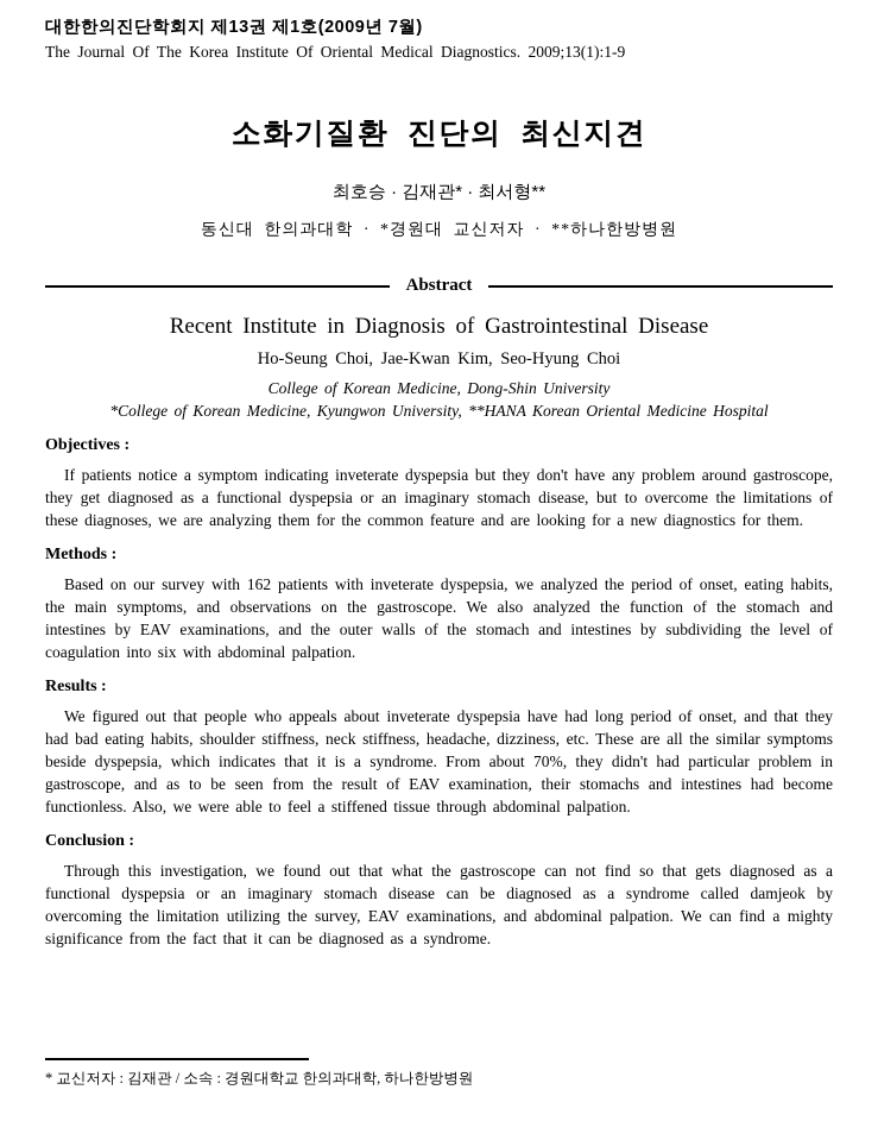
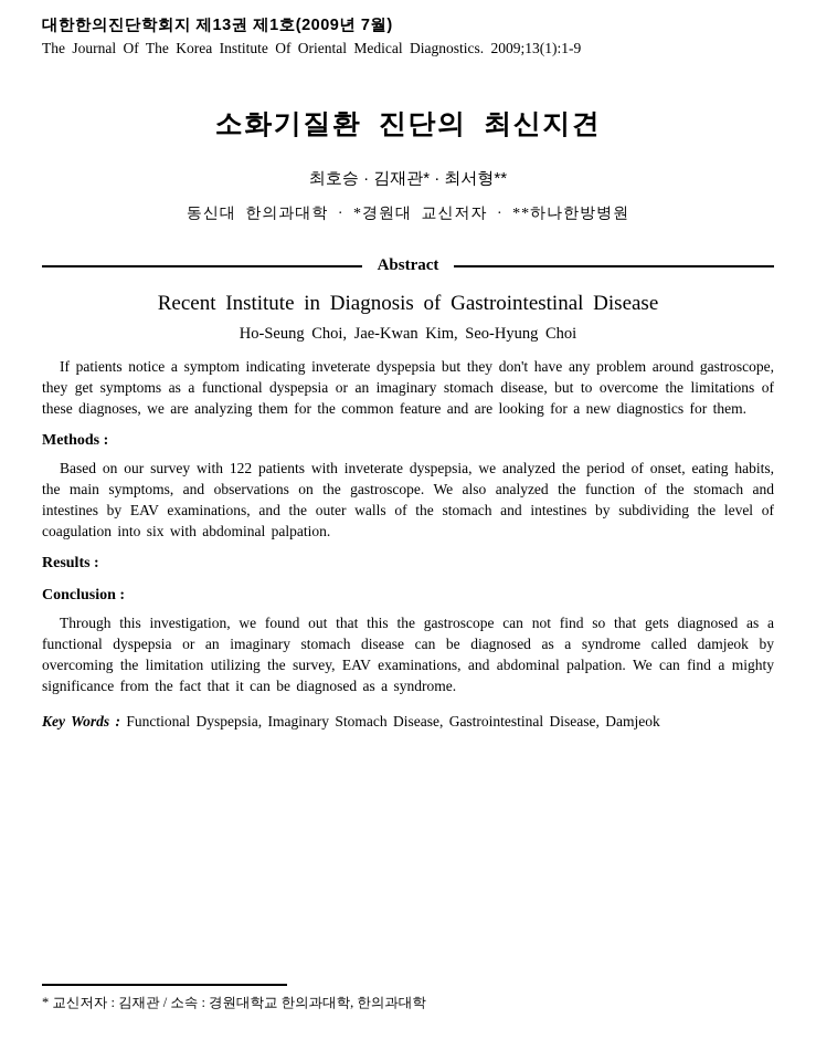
  대한한의진단학회지 제13권 제1호(2009년 7월)
  The Journal Of The Korea Institute Of Oriental Medical Diagnostics. 2009;13(1):1-9
  소화기질환 진단의 최신지견
  최호승 · 김재관* · 최서형**
  동신대 한의과대학 · *경원대 교신저자 · **하나한방병원
  Abstract
  Recent Institute in Diagnosis of Gastrointestinal Disease
  Ho-Seung Choi, Jae-Kwan Kim, Seo-Hyung Choi
- College of Korean Medicine, Dong-Shin University
- *College of Korean Medicine, Kyungwon University, **HANA Korean Oriental Medicine Hospital
- Objectives :
- If patients notice a symptom indicating inveterate dyspepsia but they don't have any problem around gastroscope, they get diagnosed as a functional dyspepsia or an imaginary stomach disease, but to overcome the limitations of these diagnoses, we are analyzing them for the common feature and are looking for a new diagnostics for them.
+ If patients notice a symptom indicating inveterate dyspepsia but they don't have any problem around gastroscope, they get symptoms as a functional dyspepsia or an imaginary stomach disease, but to overcome the limitations of these diagnoses, we are analyzing them for the common feature and are looking for a new diagnostics for them.
  Methods :
- Based on our survey with 162 patients with inveterate dyspepsia, we analyzed the period of onset, eating habits, the main symptoms, and observations on the gastroscope. We also analyzed the function of the stomach and intestines by EAV examinations, and the outer walls of the stomach and intestines by subdividing the level of coagulation into six with abdominal palpation.
+ Based on our survey with 122 patients with inveterate dyspepsia, we analyzed the period of onset, eating habits, the main symptoms, and observations on the gastroscope. We also analyzed the function of the stomach and intestines by EAV examinations, and the outer walls of the stomach and intestines by subdividing the level of coagulation into six with abdominal palpation.
  Results :
- We figured out that people who appeals about inveterate dyspepsia have had long period of onset, and that they had bad eating habits, shoulder stiffness, neck stiffness, headache, dizziness, etc. These are all the similar symptoms beside dyspepsia, which indicates that it is a syndrome. From about 70%, they didn't had particular problem in gastroscope, and as to be seen from the result of EAV examination, their stomachs and intestines had become functionless. Also, we were able to feel a stiffened tissue through abdominal palpation.
  Conclusion :
- Through this investigation, we found out that what the gastroscope can not find so that gets diagnosed as a functional dyspepsia or an imaginary stomach disease can be diagnosed as a syndrome called damjeok by overcoming the limitation utilizing the survey, EAV examinations, and abdominal palpation. We can find a mighty significance from the fact that it can be diagnosed as a syndrome.
+ Through this investigation, we found out that this the gastroscope can not find so that gets diagnosed as a functional dyspepsia or an imaginary stomach disease can be diagnosed as a syndrome called damjeok by overcoming the limitation utilizing the survey, EAV examinations, and abdominal palpation. We can find a mighty significance from the fact that it can be diagnosed as a syndrome.
+ Key Words : Functional Dyspepsia, Imaginary Stomach Disease, Gastrointestinal Disease, Damjeok
- * 교신저자 : 김재관 / 소속 : 경원대학교 한의과대학, 하나한방병원
+ * 교신저자 : 김재관 / 소속 : 경원대학교 한의과대학, 한의과대학
